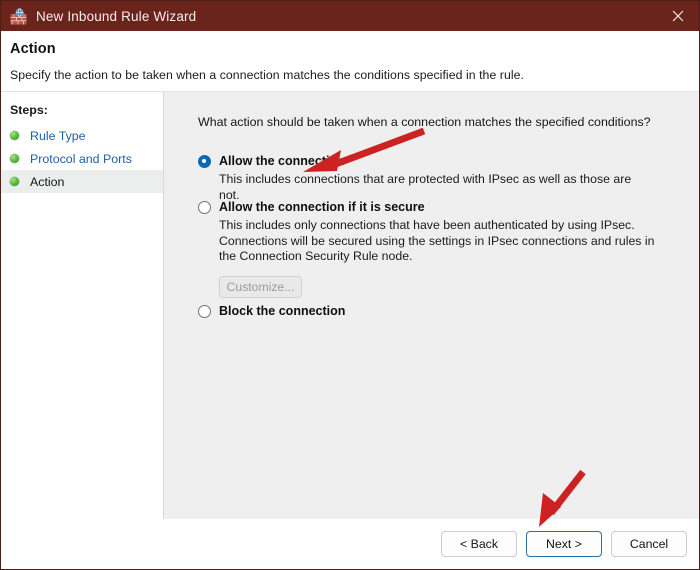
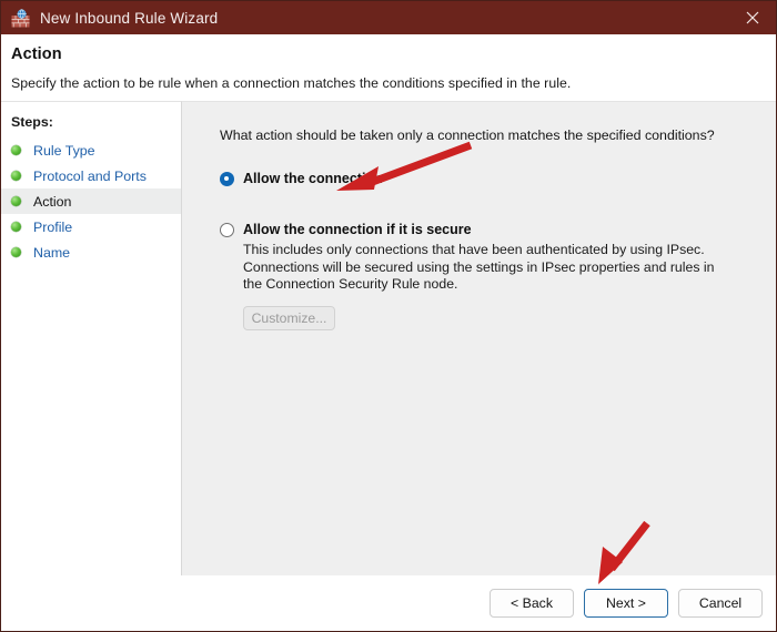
  New Inbound Rule Wizard
  Action
- Specify the action to be taken when a connection matches the conditions specified in the rule.
+ Specify the action to be rule when a connection matches the conditions specified in the rule.
  Steps:
  Rule Type
  Protocol and Ports
  Action
+ Profile
+ Name
- What action should be taken when a connection matches the specified conditions?
+ What action should be taken only a connection matches the specified conditions?
  Allow the connec
- This includes connections that are protected with IPsec as well as those are not.
  Allow the connection if it is secure
- This includes only connections that have been authenticated by using IPsec. Connections will be secured using the settings in IPsec connections and rules in the Connection Security Rule node.
+ This includes only connections that have been authenticated by using IPsec. Connections will be secured using the settings in IPsec properties and rules in the Connection Security Rule node.
  Customize...
- Block the connection
  < Back
  Next >
  Cancel
